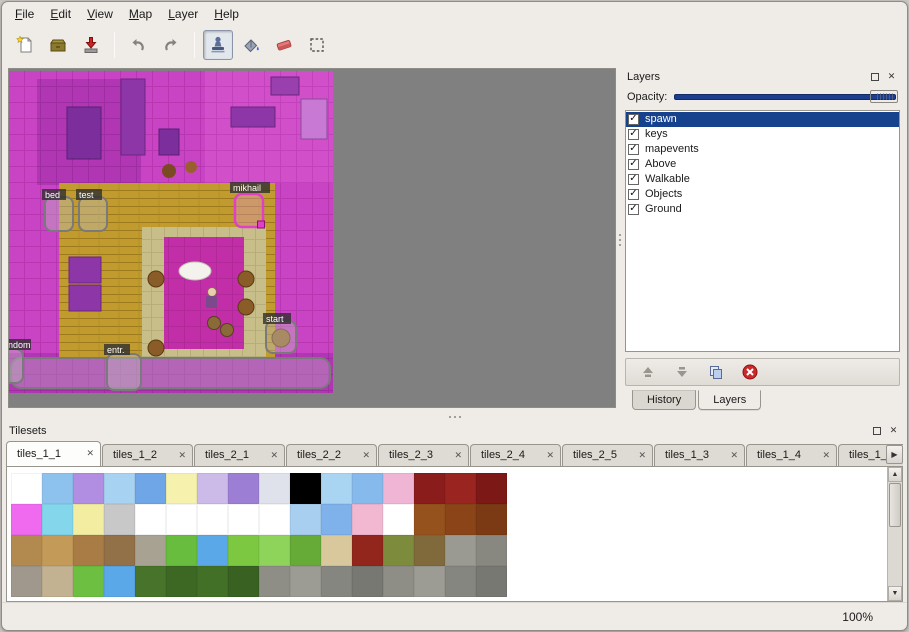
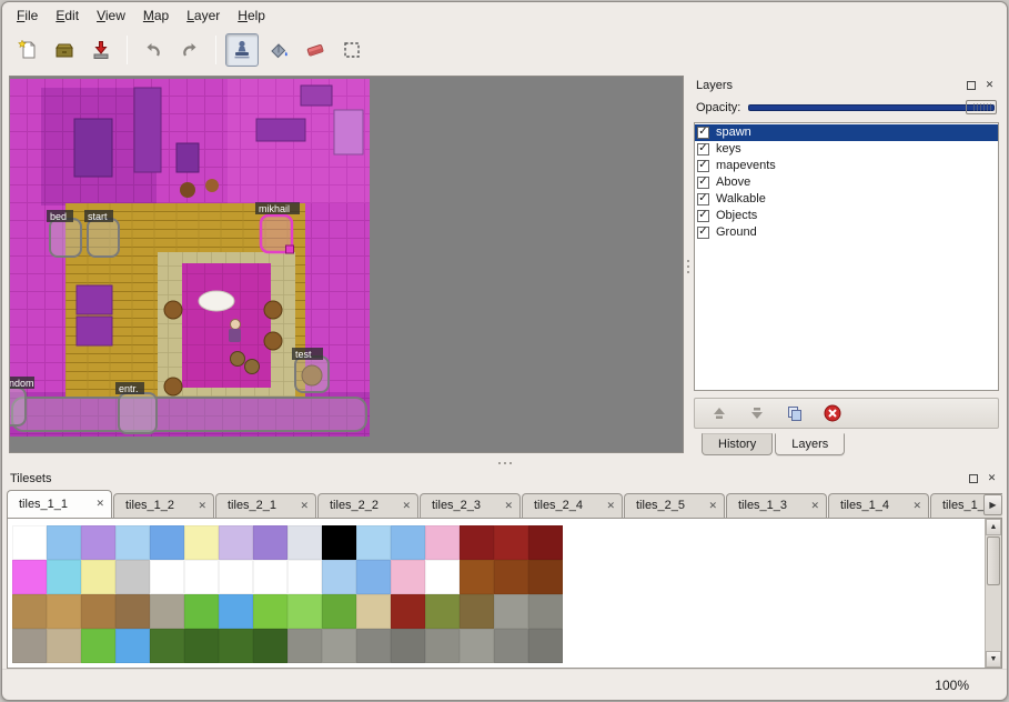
  File
  Edit
  View
  Map
  Layer
  Help
  bed
- test
+ start
  mikhail
- start
+ test
  entr.
  Layers
  ✕
  Opacity:
  ✓
  spawn
  ✓
  keys
  ✓
  mapevents
  ✓
  Above
  ✓
  Walkable
  ✓
  Objects
  ✓
  Ground
  History
  Layers
  Tilesets
  ✕
  tiles_1_1
  ✕
  tiles_1_2
  ✕
  tiles_2_1
  ✕
  tiles_2_2
  ✕
  tiles_2_3
  ✕
  tiles_2_4
  ✕
  tiles_2_5
  ✕
  tiles_1_3
  ✕
  tiles_1_4
  ✕
  tiles_1_
  ▶
  100%
